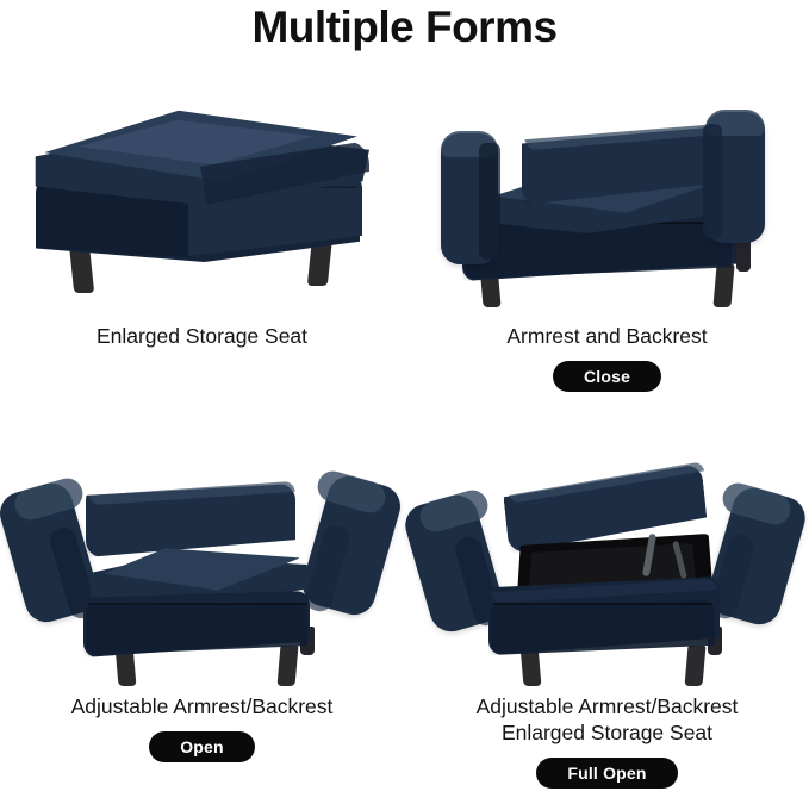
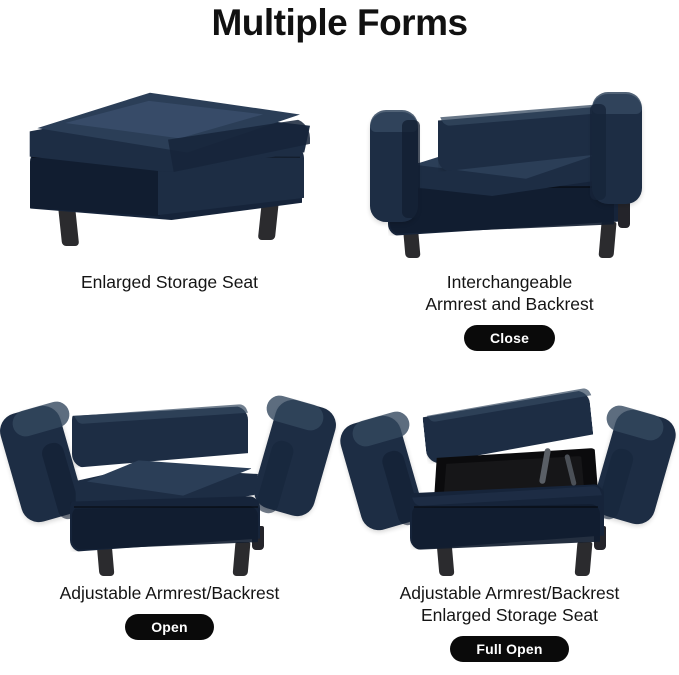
  Multiple Forms
  Enlarged Storage Seat
+ Interchangeable
  Armrest and Backrest
  Close
  Adjustable Armrest/Backrest
  Open
  Adjustable Armrest/Backrest
  Enlarged Storage Seat
  Full Open
